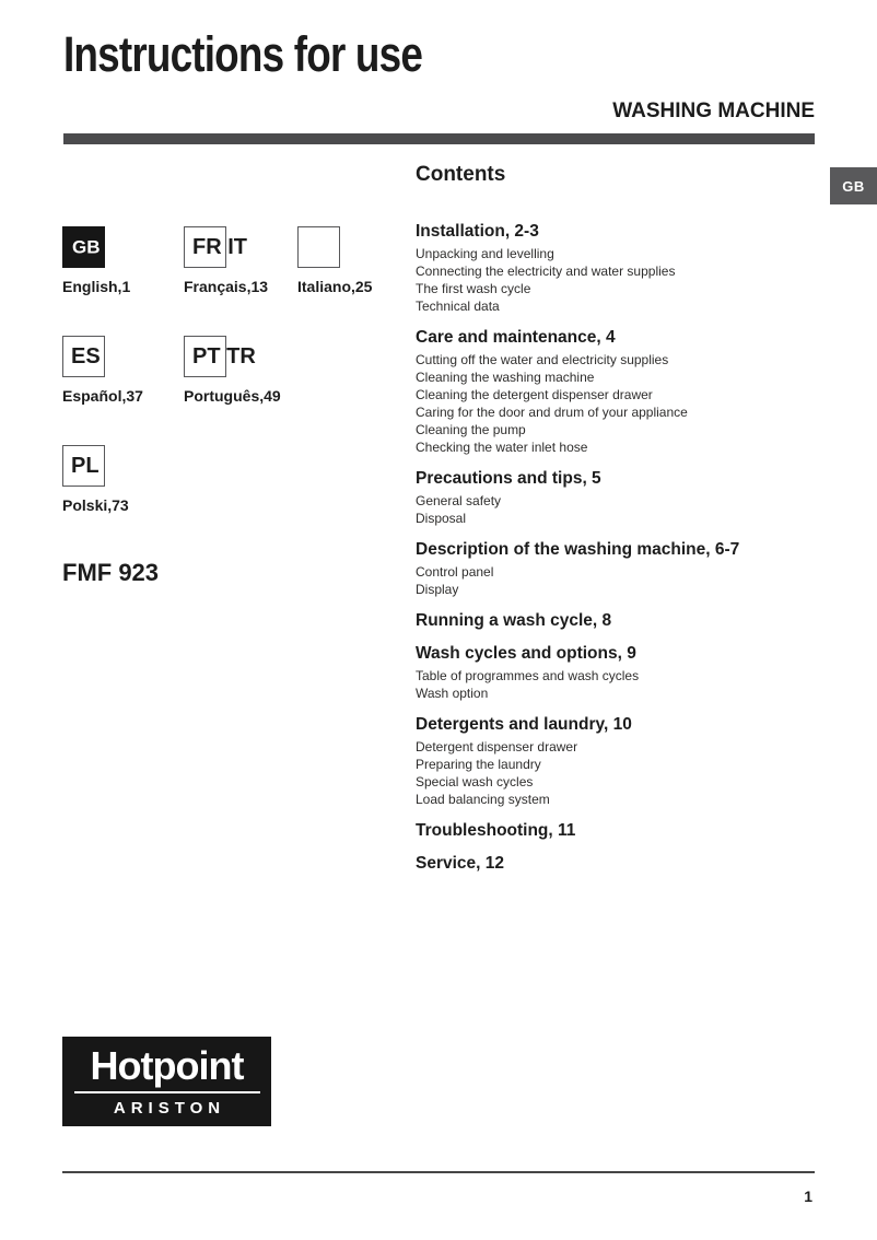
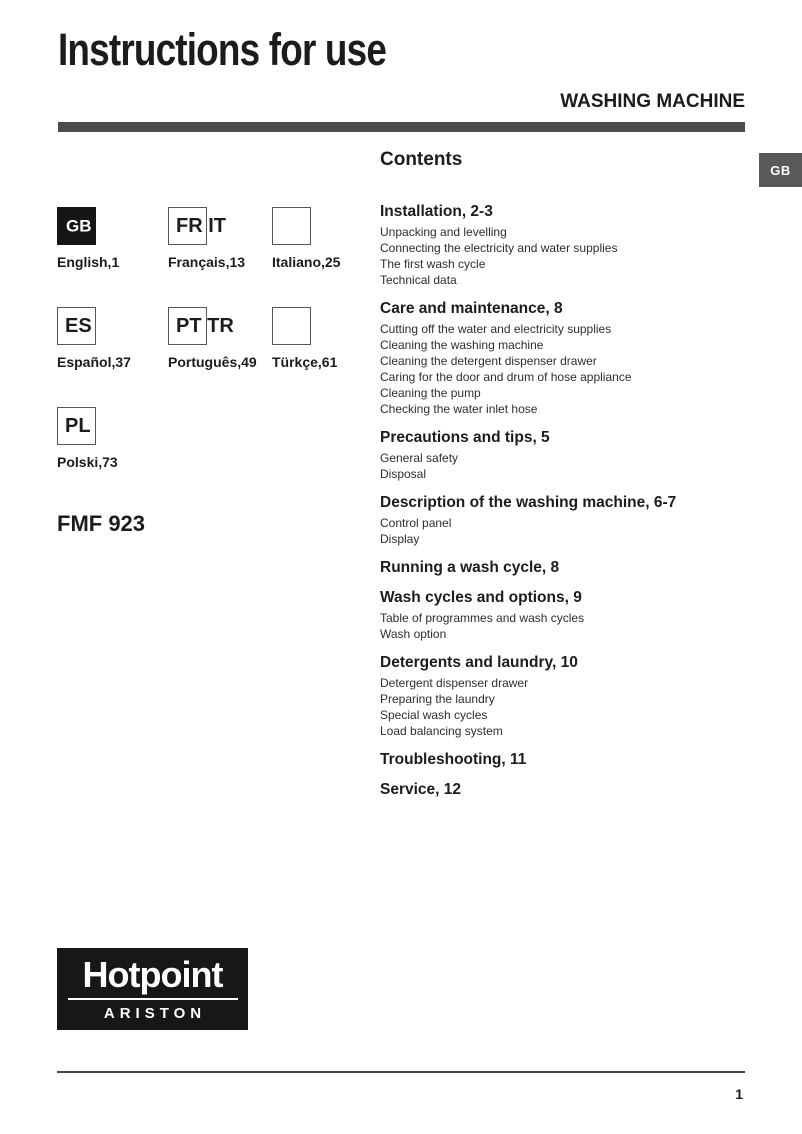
  Instructions for use
  WASHING MACHINE
  GB
  GB
  English,1
  FR IT
  Français,13
  Italiano,25
  ES
  Español,37
  PT TR
  Português,49
+ Türkçe,61
  PL
  Polski,73
  FMF 923
  Contents
  Installation, 2-3
  Unpacking and levelling
  Connecting the electricity and water supplies
  The first wash cycle
  Technical data
- Care and maintenance, 4
+ Care and maintenance, 8
  Cutting off the water and electricity supplies
  Cleaning the washing machine
  Cleaning the detergent dispenser drawer
- Caring for the door and drum of your appliance
+ Caring for the door and drum of hose appliance
  Cleaning the pump
  Checking the water inlet hose
  Precautions and tips, 5
  General safety
  Disposal
  Description of the washing machine, 6-7
  Control panel
  Display
  Running a wash cycle, 8
  Wash cycles and options, 9
  Table of programmes and wash cycles
  Wash option
  Detergents and laundry, 10
  Detergent dispenser drawer
  Preparing the laundry
  Special wash cycles
  Load balancing system
  Troubleshooting, 11
  Service, 12
  Hotpoint
  ARISTON
  1
